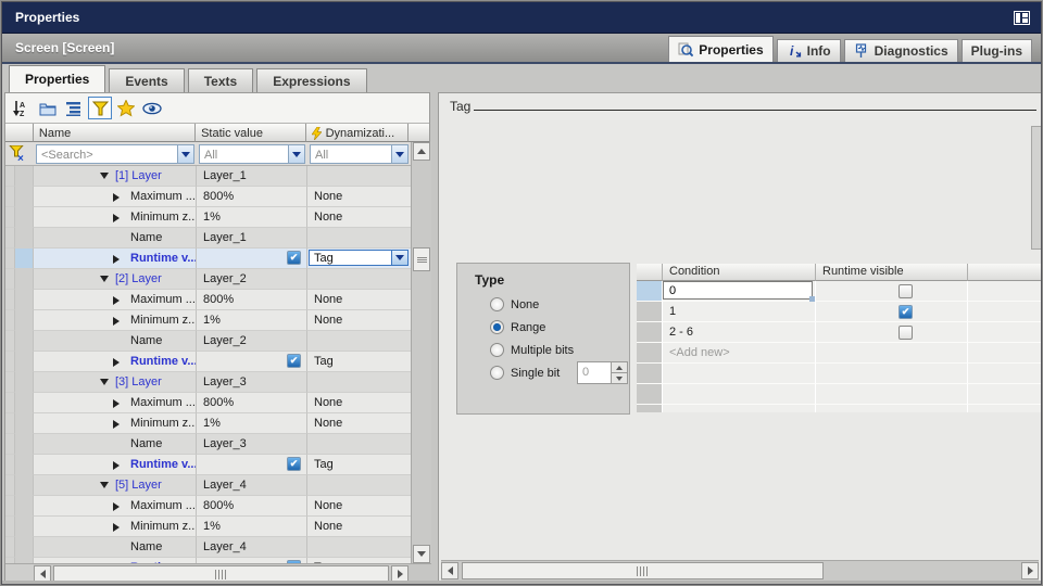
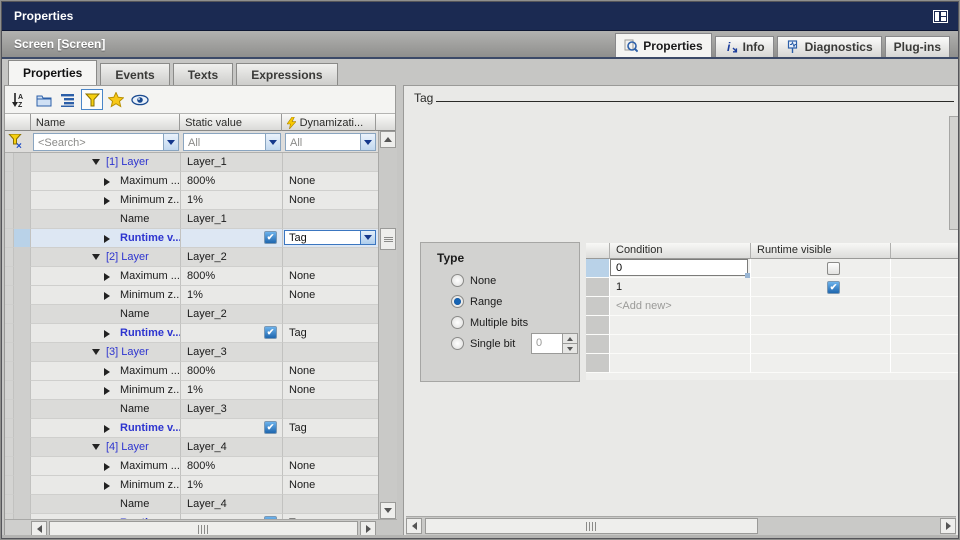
  Properties
  Screen [Screen]
  Properties
  i
  Info
  Diagnostics
  Plug-ins
  Properties
  Events
  Texts
  Expressions
  Name
  Static value
  Dynamizati...
  ×
  <Search>
  All
  All
  [1] Layer
  Layer_1
  Maximum ...
  800%
  None
  Minimum z..
  1%
  None
  Name
  Layer_1
  Runtime v..
  Tag
  [2] Layer
  Layer_2
  Maximum ...
  800%
  None
  Minimum z..
  1%
  None
  Name
  Layer_2
  Runtime v..
  Tag
  [3] Layer
  Layer_3
  Maximum ...
  800%
  None
  Minimum z..
  1%
  None
  Name
  Layer_3
  Runtime v..
  Tag
- [5] Layer
+ [4] Layer
  Layer_4
  Maximum ...
  800%
  None
  Minimum z..
  1%
  None
  Name
  Layer_4
  Tag
  Type
  None
  Range
  Multiple bits
  Single bit
  0
  Condition
  Runtime visible
  0
  1
- 2 - 6
  <Add new>
